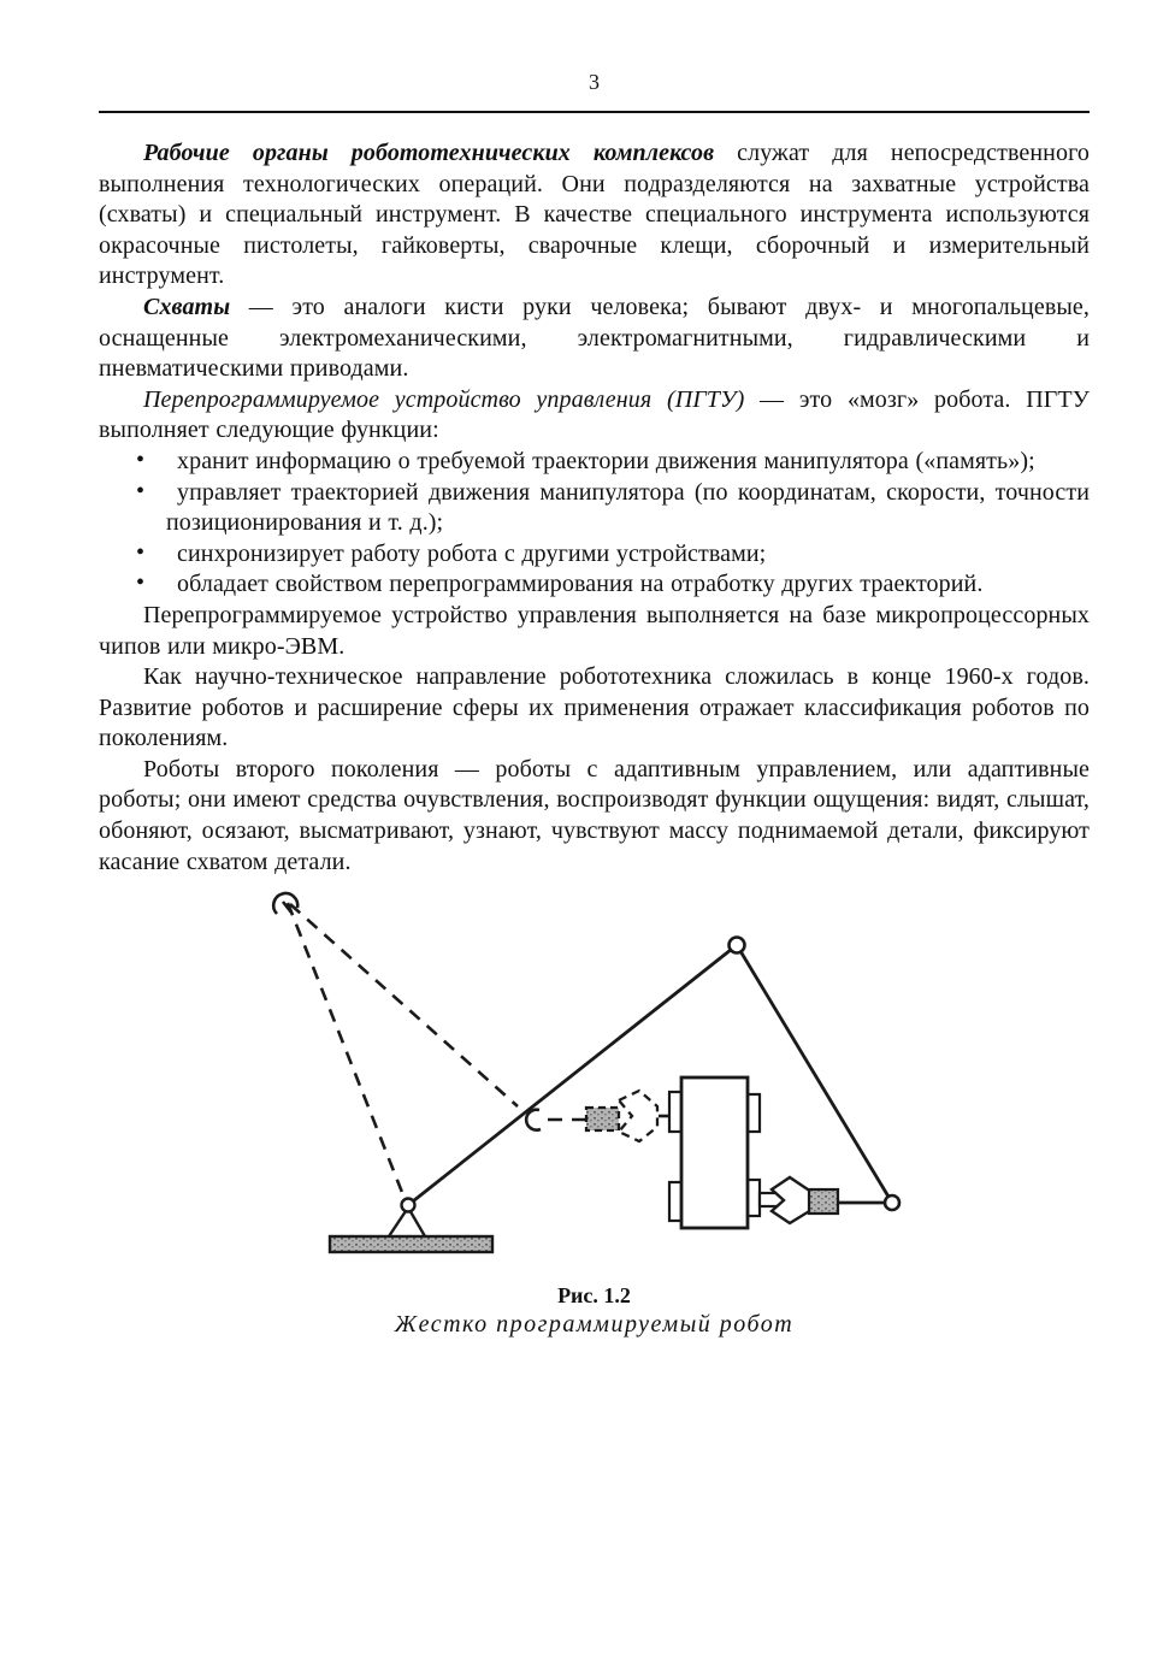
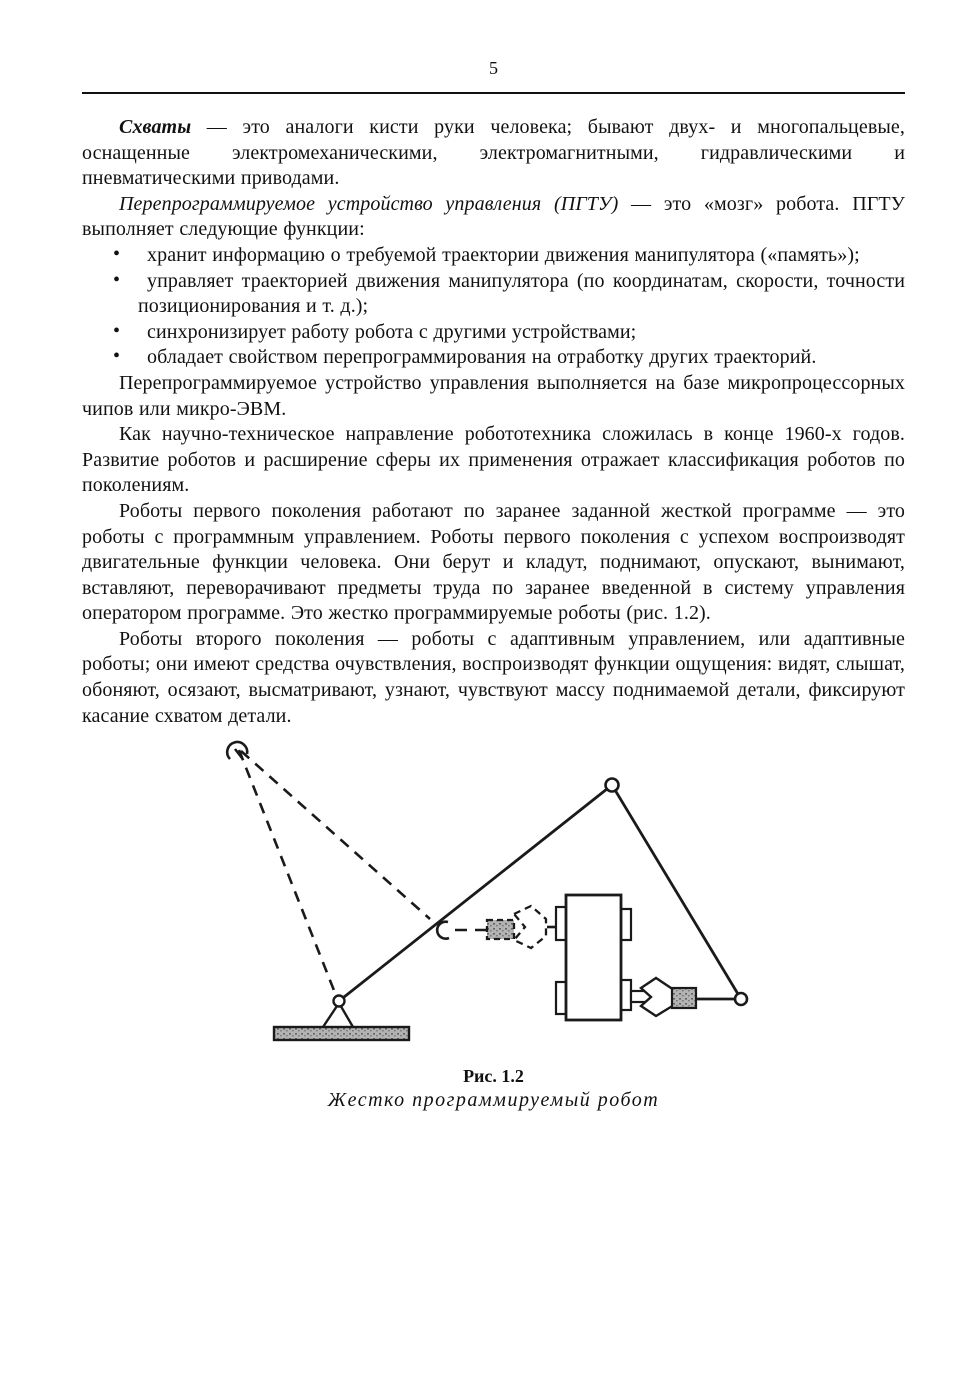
- 3
+ 5
- Рабочие органы робототехнических комплексов служат для непосредственного выполнения технологических операций. Они подразделяются на захватные устройства (схваты) и специальный инструмент. В качестве специального инструмента используются окрасочные пистолеты, гайковерты, сварочные клещи, сборочный и измерительный инструмент.
  Схваты — это аналоги кисти руки человека; бывают двух- и многопальцевые, оснащенные электромеханическими, электромагнитными, гидравлическими и пневматическими приводами.
  Перепрограммируемое устройство управления (ПГТУ) — это «мозг» робота. ПГТУ выполняет следующие функции:
  •
  хранит информацию о требуемой траектории движения манипулятора («память»);
  •
  управляет траекторией движения манипулятора (по координатам, скорости, точности позиционирования и т. д.);
  •
  синхронизирует работу робота с другими устройствами;
  •
  обладает свойством перепрограммирования на отработку других траекторий.
  Перепрограммируемое устройство управления выполняется на базе микропроцессорных чипов или микро-ЭВМ.
  Как научно-техническое направление робототехника сложилась в конце 1960-х годов. Развитие роботов и расширение сферы их применения отражает классификация роботов по поколениям.
+ Роботы первого поколения работают по заранее заданной жесткой программе — это роботы с программным управлением. Роботы первого поколения с успехом воспроизводят двигательные функции человека. Они берут и кладут, поднимают, опускают, вынимают, вставляют, переворачивают предметы труда по заранее введенной в систему управления оператором программе. Это жестко программируемые роботы (рис. 1.2).
  Роботы второго поколения — роботы с адаптивным управлением, или адаптивные роботы; они имеют средства очувствления, воспроизводят функции ощущения: видят, слышат, обоняют, осязают, высматривают, узнают, чувствуют массу поднимаемой детали, фиксируют касание схватом детали.
  Рис. 1.2
  Жестко программируемый робот
